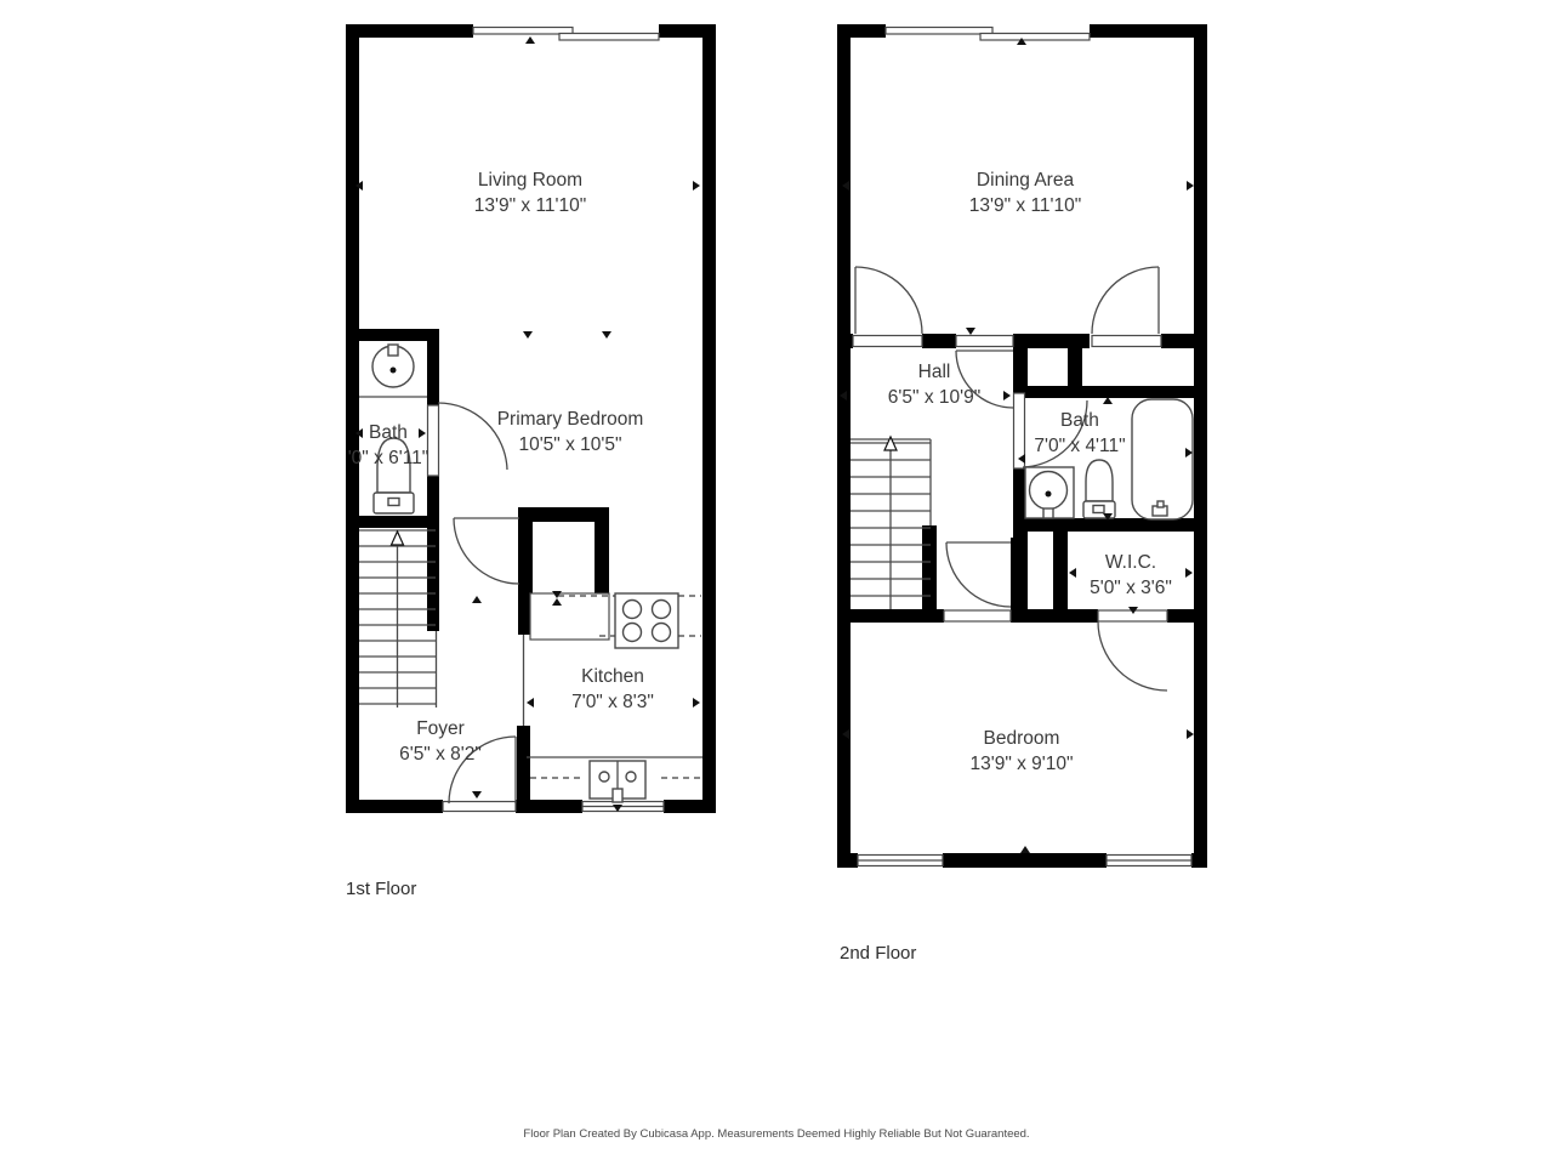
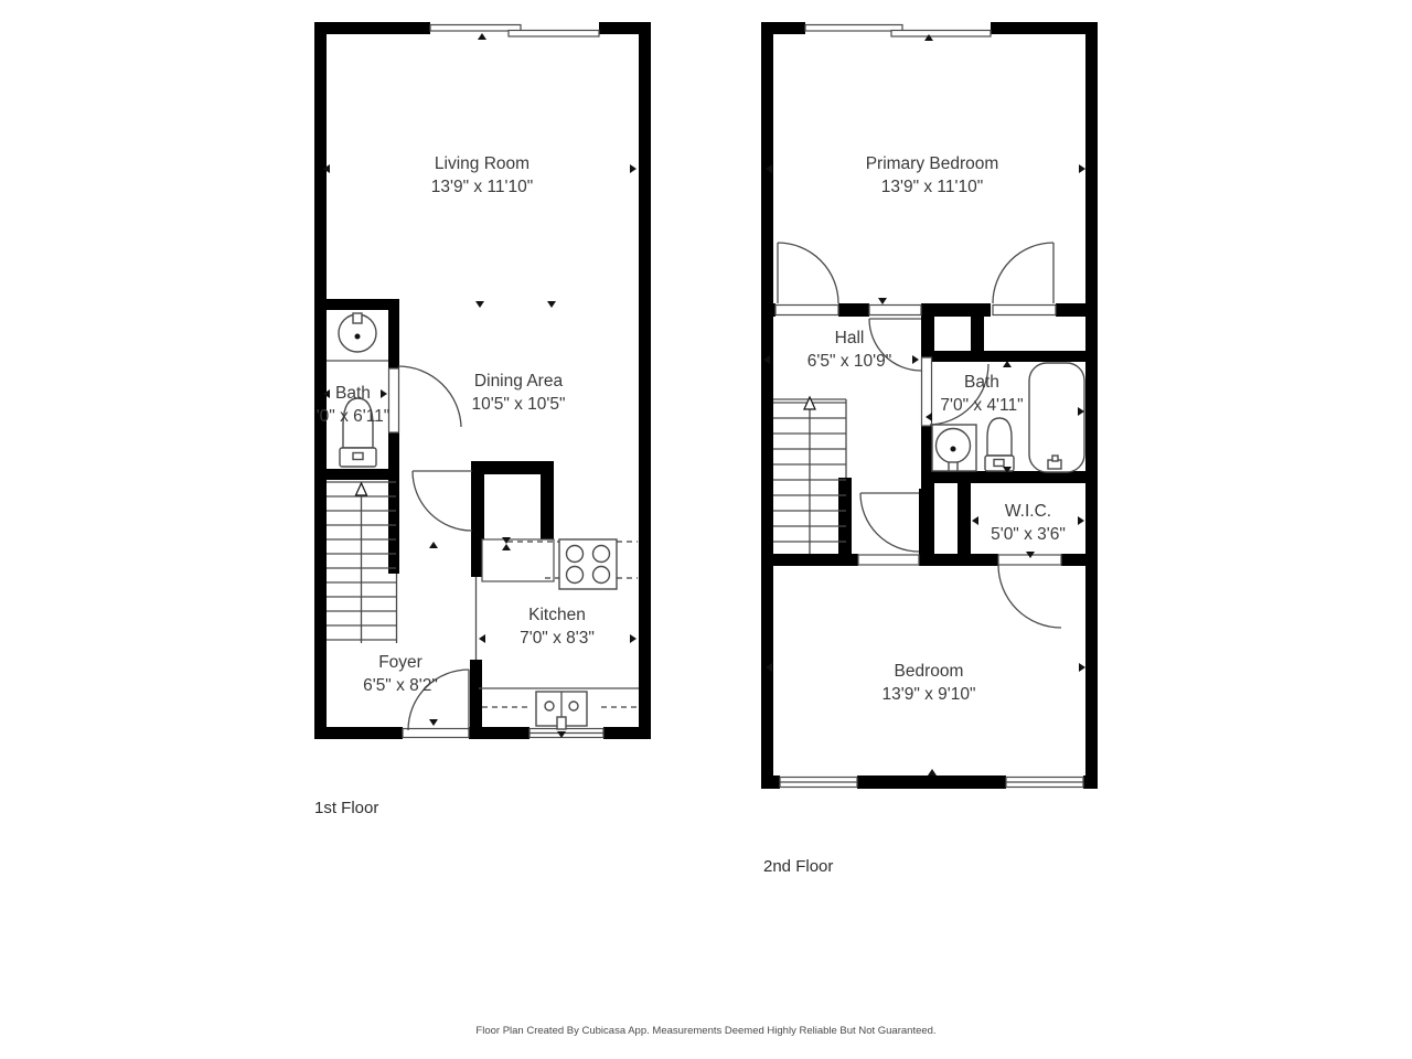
  Living Room
  13'9" x 11'10"
  Bath
  '0" x 6'11"
- Primary Bedroom
+ Dining Area
  10'5" x 10'5"
  Kitchen
  7'0" x 8'3"
  Foyer
  6'5" x 8'2"
- Dining Area
+ Primary Bedroom
  13'9" x 11'10"
  Hall
  6'5" x 10'9"
  Bath
  7'0" x 4'11"
  W.I.C.
  5'0" x 3'6"
  Bedroom
  13'9" x 9'10"
  1st Floor
  2nd Floor
  Floor Plan Created By Cubicasa App. Measurements Deemed Highly Reliable But Not Guaranteed.
